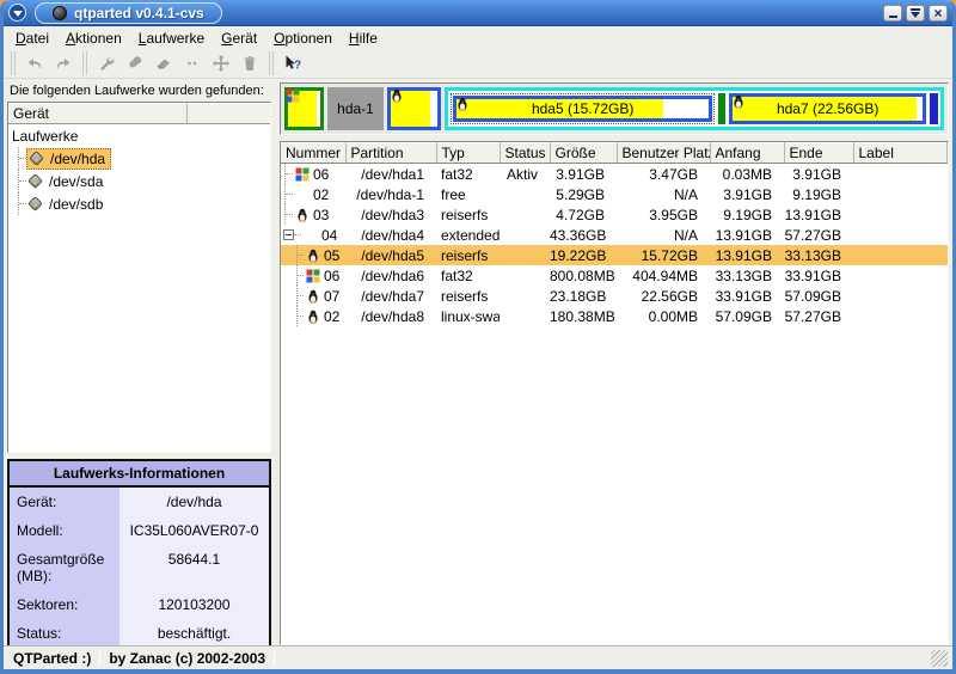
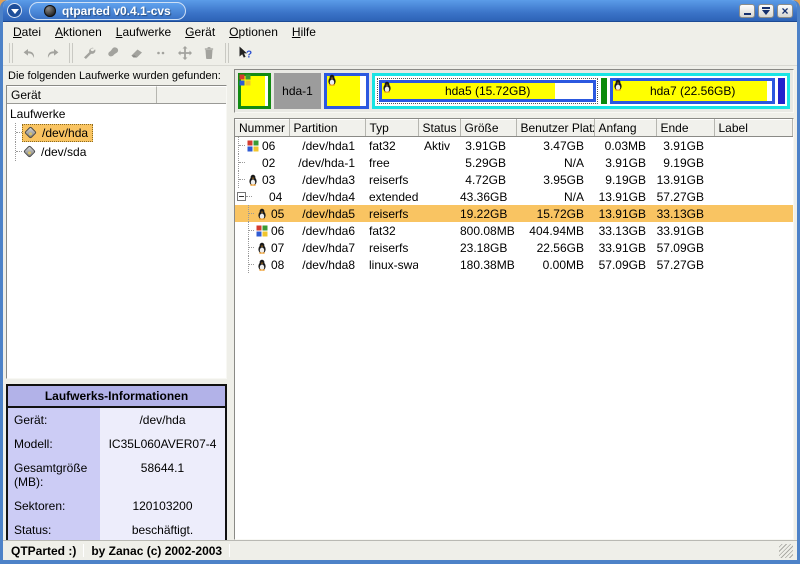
  qtparted v0.4.1-cvs
  ×
  Datei
  Aktionen
  Laufwerke
  Gerät
  Optionen
  Hilfe
  ?
  Die folgenden Laufwerke wurden gefunden:
  Gerät
  Laufwerke
  /dev/hda
  /dev/sda
- /dev/sdb
  Laufwerks-Informationen
  Gerät:
  /dev/hda
  Modell:
- IC35L060AVER07-0
+ IC35L060AVER07-4
  Gesamtgröße (MB):
  58644.1
  Sektoren:
  120103200
  Status:
  beschäftigt.
  hda-1
  hda5 (15.72GB)
  hda7 (22.56GB)
  Nummer	Partition	Typ	Status	Größe	Benutzer Plat	Anfang	Ende	Label
  06	/dev/hda1	fat32	Aktiv	3.91GB	3.47GB	0.03MB	3.91GB
  02	/dev/hda-1	free		5.29GB	N/A	3.91GB	9.19GB
  03	/dev/hda3	reiserfs		4.72GB	3.95GB	9.19GB	13.91GB
  04	/dev/hda4	extended		43.36GB	N/A	13.91GB	57.27GB
  05	/dev/hda5	reiserfs		19.22GB	15.72GB	13.91GB	33.13GB
  06	/dev/hda6	fat32		800.08MB	404.94MB	33.13GB	33.91GB
  07	/dev/hda7	reiserfs		23.18GB	22.56GB	33.91GB	57.09GB
- 02	/dev/hda8	linux-swa		180.38MB	0.00MB	57.09GB	57.27GB
+ 08	/dev/hda8	linux-swa		180.38MB	0.00MB	57.09GB	57.27GB
  QTParted :)
  by Zanac (c) 2002-2003
